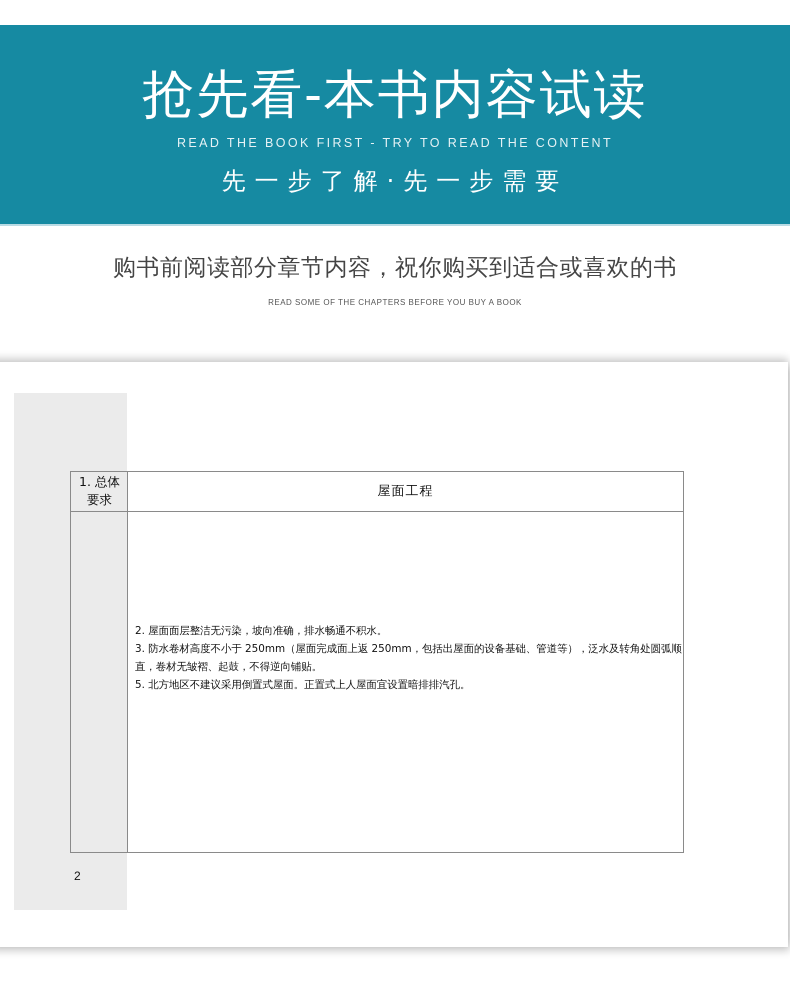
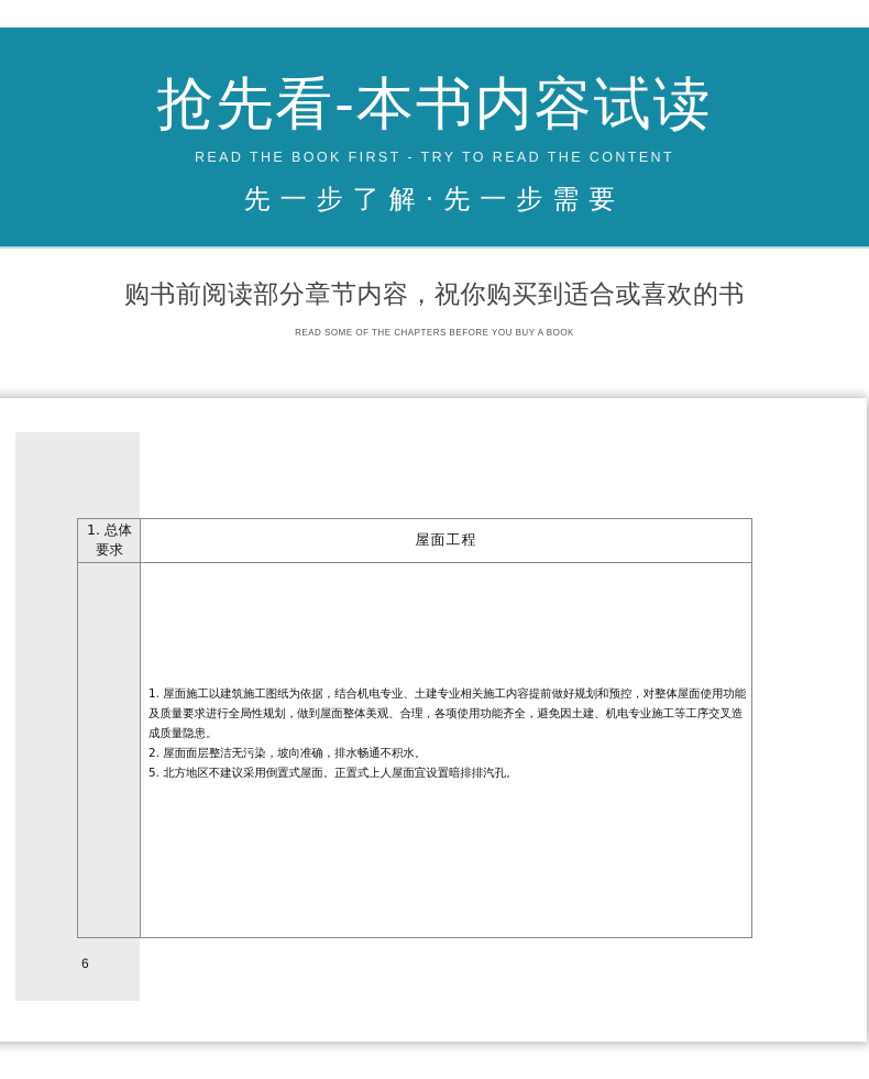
  抢先看-本书内容试读
  READ THE BOOK FIRST - TRY TO READ THE CONTENT
  先一步了解·先一步需要
  购书前阅读部分章节内容，祝你购买到适合或喜欢的书
  READ SOME OF THE CHAPTERS BEFORE YOU BUY A BOOK
  1. 总体
  要求
  屋面工程
+ 1. 屋面施工以建筑施工图纸为依据，结合机电专业、土建专业相关施工内容提前做好规划和预控，对整体屋面使用功能及质量要求进行全局性规划，做到屋面整体美观、合理，各项使用功能齐全，避免因土建、机电专业施工等工序交叉造成质量隐患。
  2. 屋面面层整洁无污染，坡向准确，排水畅通不积水。
- 3. 防水卷材高度不小于 250mm（屋面完成面上返 250mm，包括出屋面的设备基础、管道等），泛水及转角处圆弧顺直，卷材无皱褶、起鼓，不得逆向铺贴。
  5. 北方地区不建议采用倒置式屋面。正置式上人屋面宜设置暗排排汽孔。
- 2
+ 6
